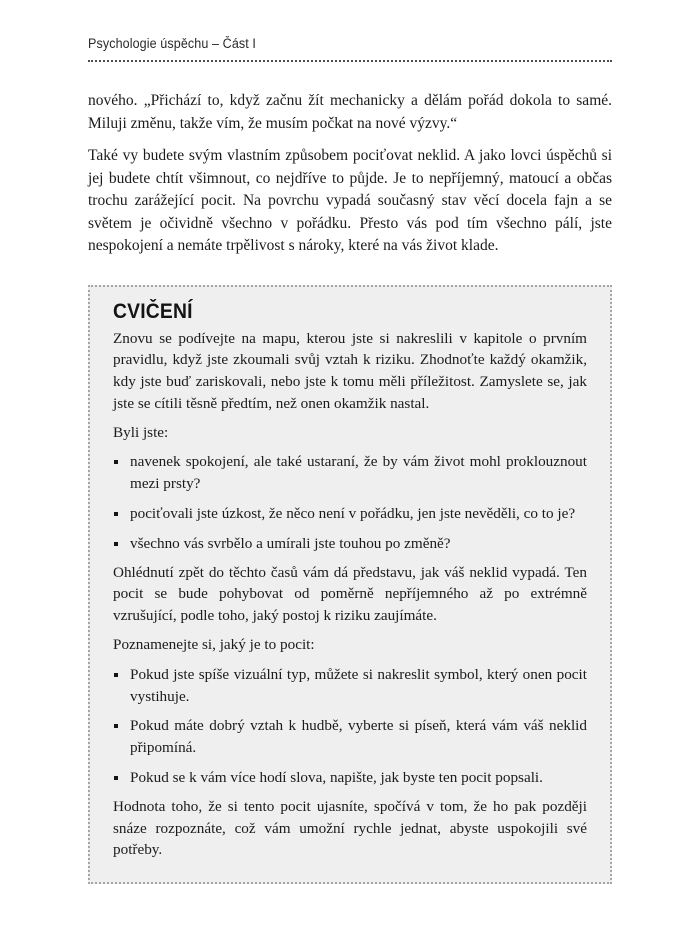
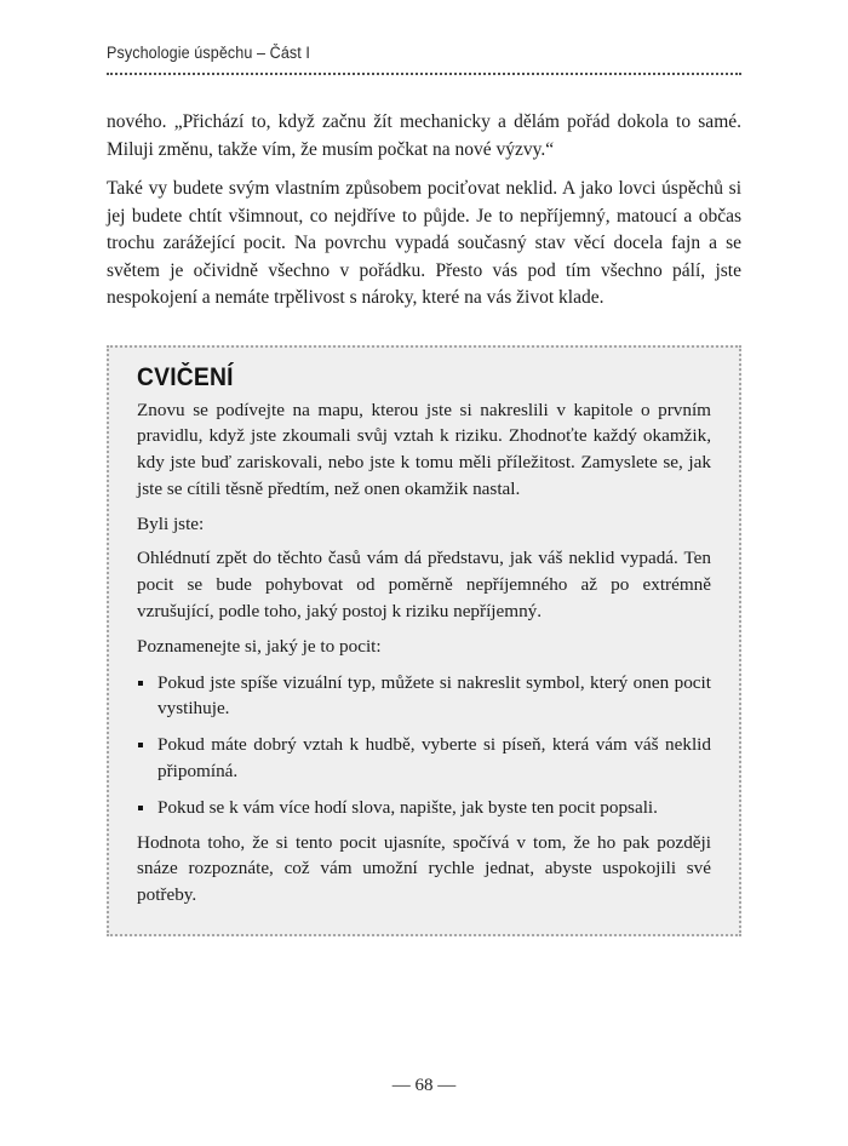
  Psychologie úspěchu – Část I
  nového. „Přichází to, když začnu žít mechanicky a dělám pořád dokola to samé. Miluji změnu, takže vím, že musím počkat na nové výzvy.“
  Také vy budete svým vlastním způsobem pociťovat neklid. A jako lovci úspěchů si jej budete chtít všimnout, co nejdříve to půjde. Je to nepříjemný, matoucí a občas trochu zarážející pocit. Na povrchu vypadá současný stav věcí docela fajn a se světem je očividně všechno v pořádku. Přesto vás pod tím všechno pálí, jste nespokojení a nemáte trpělivost s nároky, které na vás život klade.
  CVIČENÍ
  Znovu se podívejte na mapu, kterou jste si nakreslili v kapitole o prvním pravidlu, když jste zkoumali svůj vztah k riziku. Zhodnoťte každý okamžik, kdy jste buď zariskovali, nebo jste k tomu měli příležitost. Zamyslete se, jak jste se cítili těsně předtím, než onen okamžik nastal.
  Byli jste:
- navenek spokojení, ale také ustaraní, že by vám život mohl proklouznout mezi prsty?
- pociťovali jste úzkost, že něco není v pořádku, jen jste nevěděli, co to je?
- všechno vás svrbělo a umírali jste touhou po změně?
- Ohlédnutí zpět do těchto časů vám dá představu, jak váš neklid vypadá. Ten pocit se bude pohybovat od poměrně nepříjemného až po extrémně vzrušující, podle toho, jaký postoj k riziku zaujímáte.
+ Ohlédnutí zpět do těchto časů vám dá představu, jak váš neklid vypadá. Ten pocit se bude pohybovat od poměrně nepříjemného až po extrémně vzrušující, podle toho, jaký postoj k riziku nepříjemný.
  Poznamenejte si, jaký je to pocit:
  Pokud jste spíše vizuální typ, můžete si nakreslit symbol, který onen pocit vystihuje.
  Pokud máte dobrý vztah k hudbě, vyberte si píseň, která vám váš neklid připomíná.
  Pokud se k vám více hodí slova, napište, jak byste ten pocit popsali.
  Hodnota toho, že si tento pocit ujasníte, spočívá v tom, že ho pak později snáze rozpoznáte, což vám umožní rychle jednat, abyste uspokojili své potřeby.
+ — 68 —
